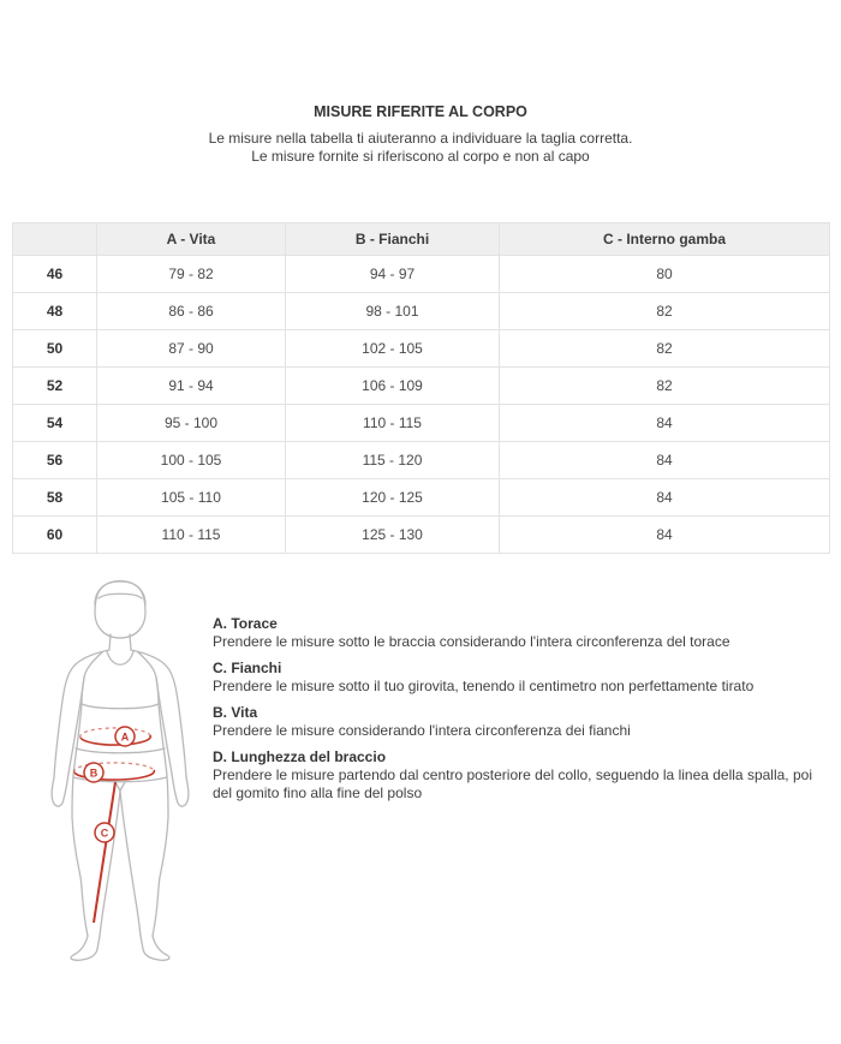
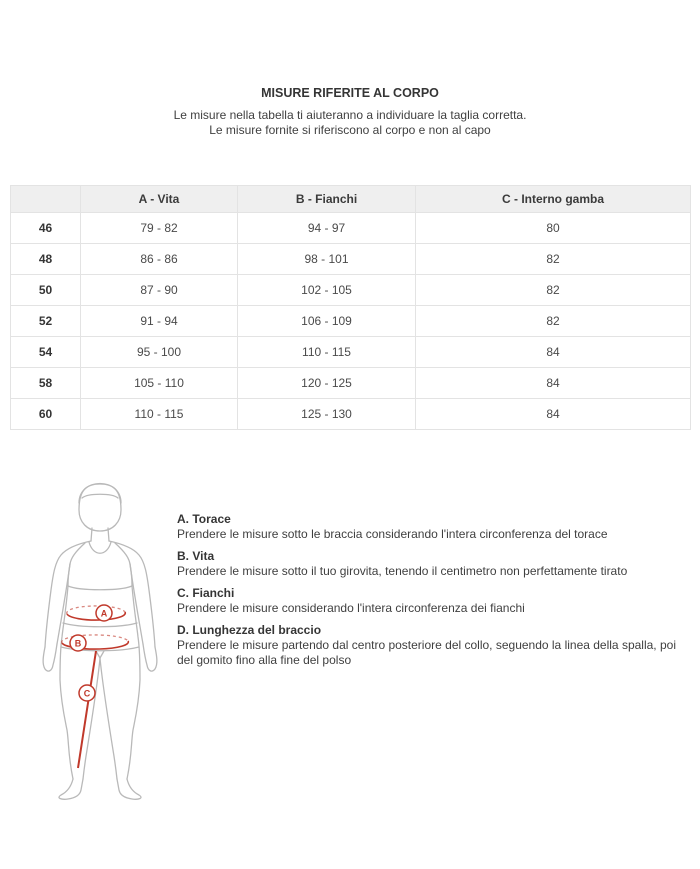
  MISURE RIFERITE AL CORPO
  Le misure nella tabella ti aiuteranno a individuare la taglia corretta.
  Le misure fornite si riferiscono al corpo e non al capo
  	A - Vita	B - Fianchi	C - Interno gamba
  46	79 - 82	94 - 97	80
  48	86 - 86	98 - 101	82
  50	87 - 90	102 - 105	82
  52	91 - 94	106 - 109	82
  54	95 - 100	110 - 115	84
- 56	100 - 105	115 - 120	84
  58	105 - 110	120 - 125	84
  60	110 - 115	125 - 130	84
  A
  B
  C
  A. Torace
  Prendere le misure sotto le braccia considerando l'intera circonferenza del torace
- C. Fianchi
+ B. Vita
  Prendere le misure sotto il tuo girovita, tenendo il centimetro non perfettamente tirato
- B. Vita
+ C. Fianchi
  Prendere le misure considerando l'intera circonferenza dei fianchi
  D. Lunghezza del braccio
  Prendere le misure partendo dal centro posteriore del collo, seguendo la linea della spalla, poi del gomito fino alla fine del polso
